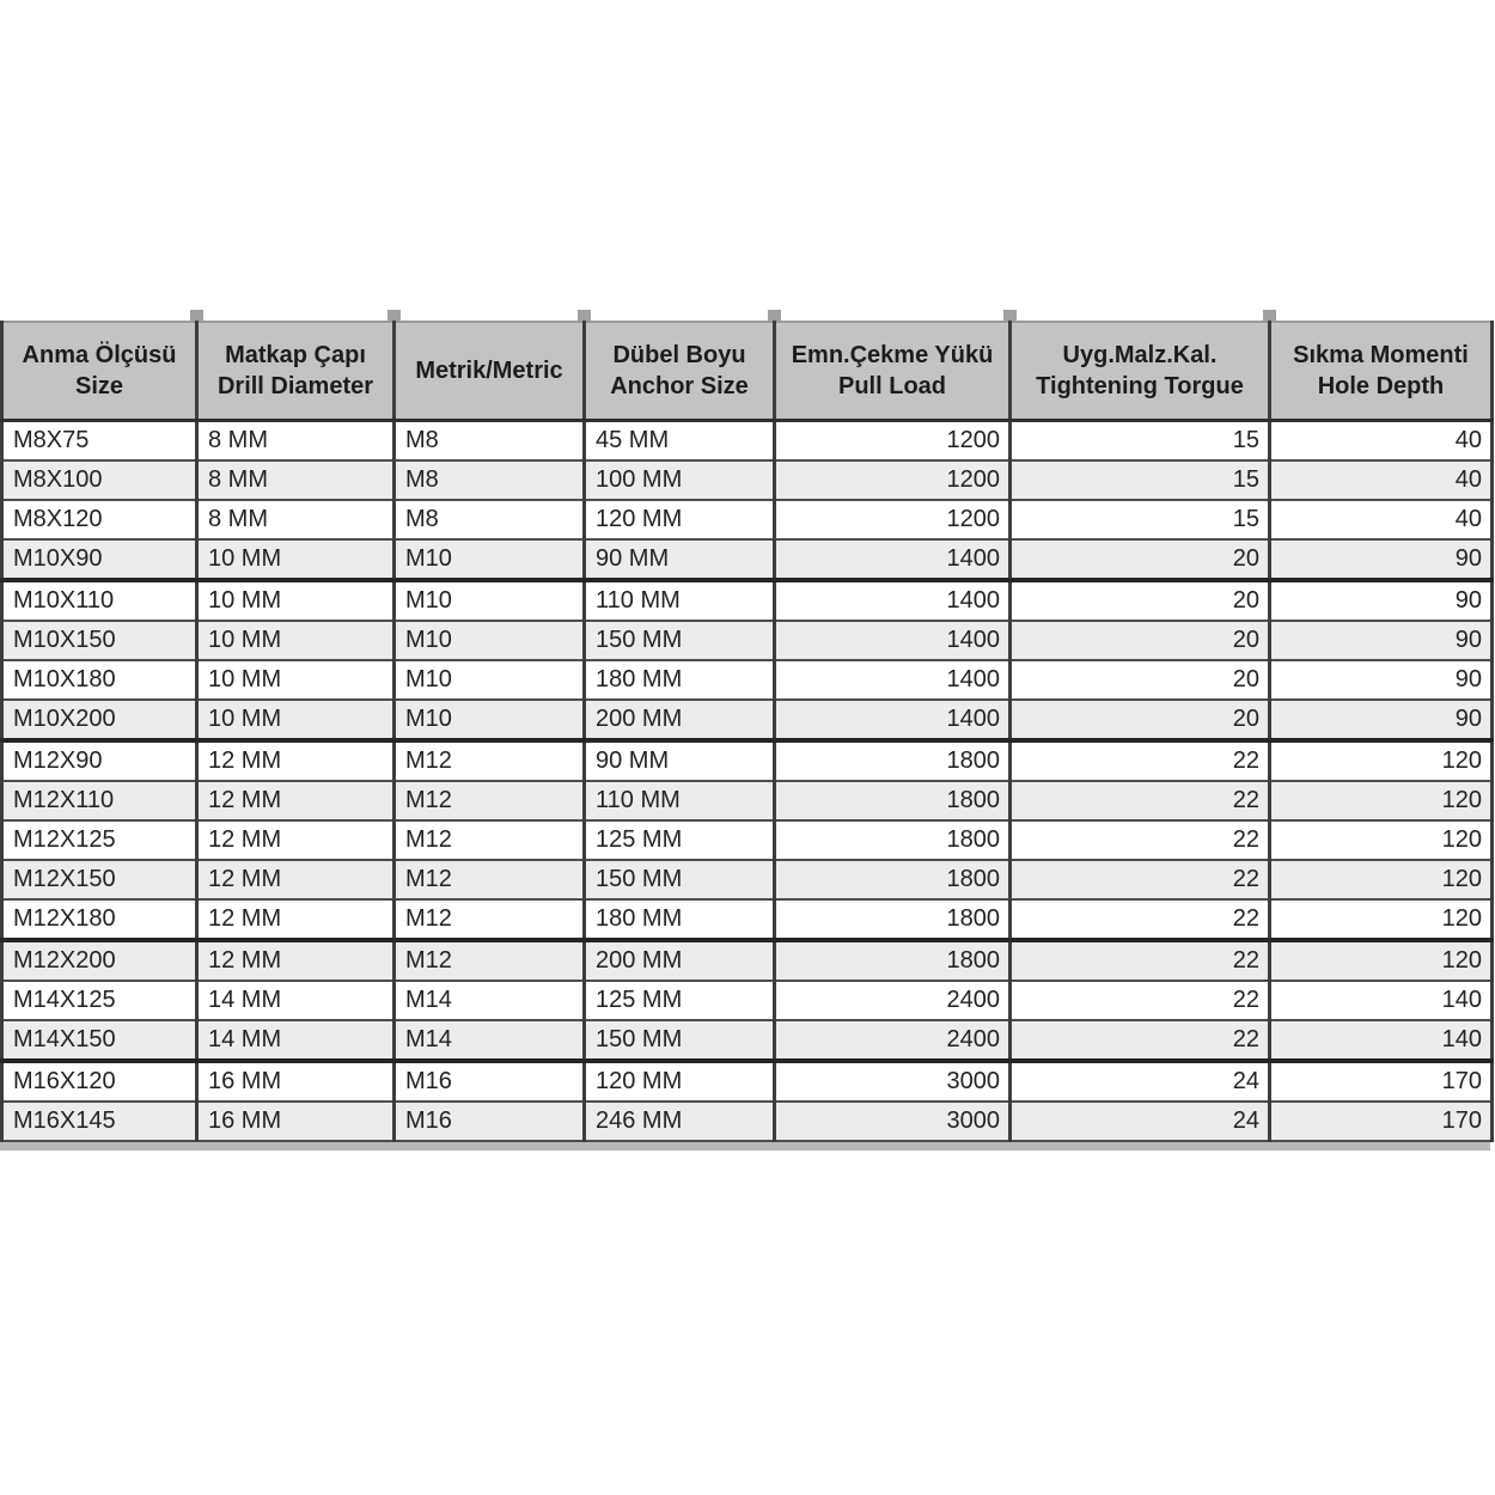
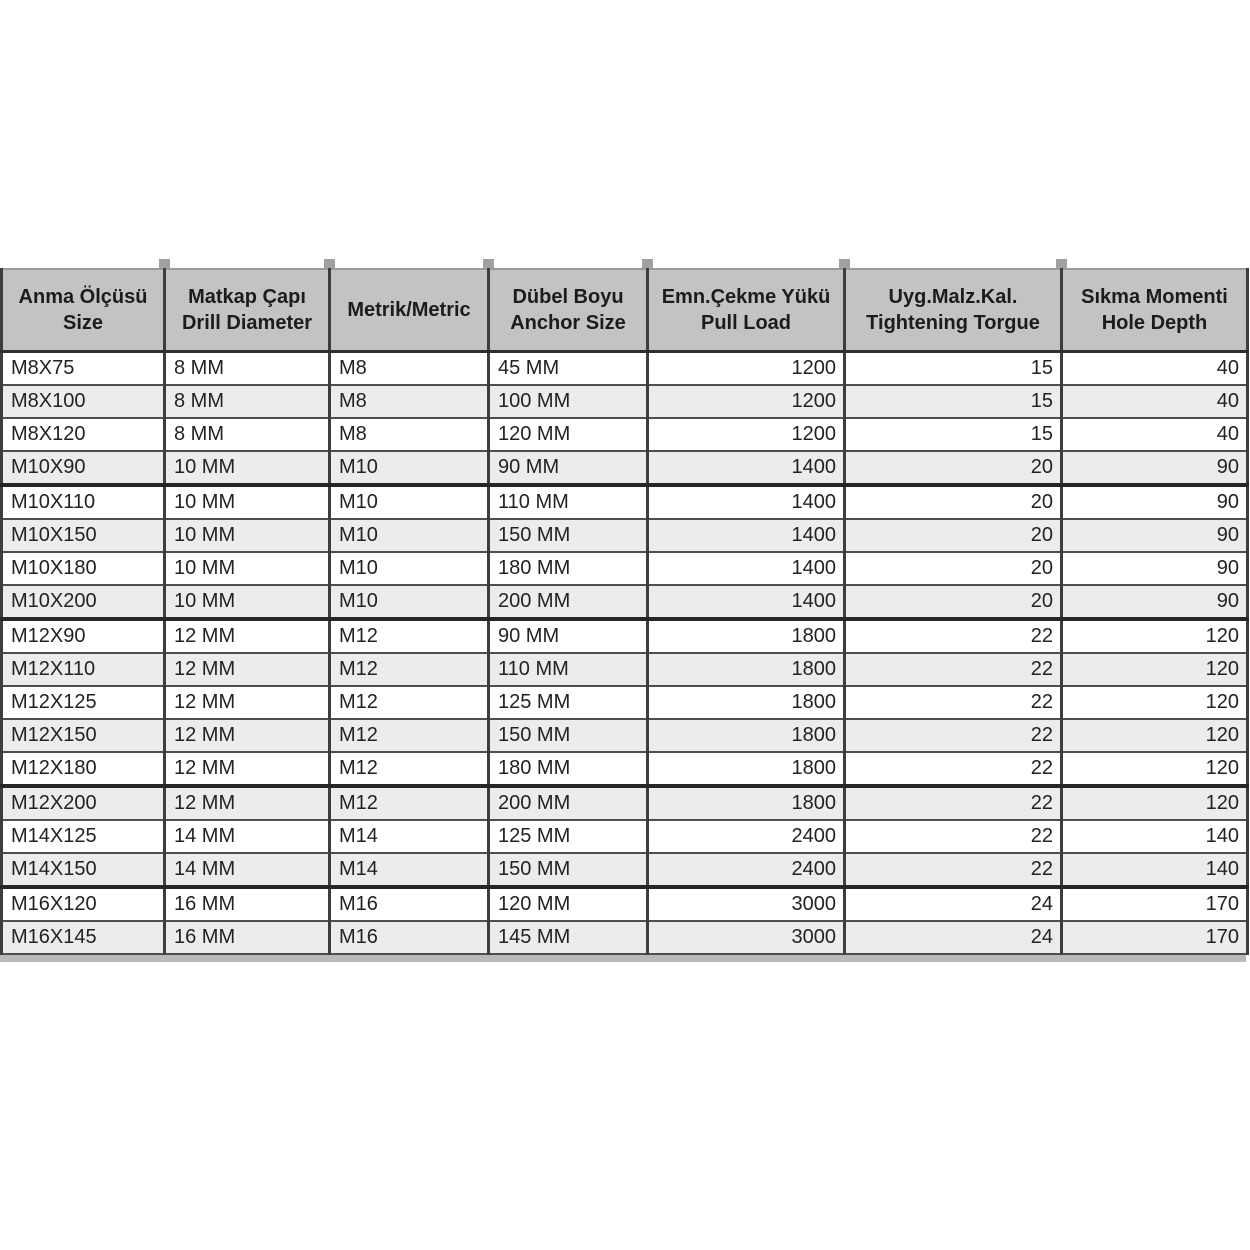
  Anma ÖlçüsüSize	Matkap ÇapıDrill Diameter	Metrik/Metric	Dübel BoyuAnchor Size	Emn.Çekme YüküPull Load	Uyg.Malz.Kal.Tightening Torgue	Sıkma MomentiHole Depth
  M8X75	8 MM	M8	45 MM	1200	15	40
  M8X100	8 MM	M8	100 MM	1200	15	40
  M8X120	8 MM	M8	120 MM	1200	15	40
  M10X90	10 MM	M10	90 MM	1400	20	90
  M10X110	10 MM	M10	110 MM	1400	20	90
  M10X150	10 MM	M10	150 MM	1400	20	90
  M10X180	10 MM	M10	180 MM	1400	20	90
  M10X200	10 MM	M10	200 MM	1400	20	90
  M12X90	12 MM	M12	90 MM	1800	22	120
  M12X110	12 MM	M12	110 MM	1800	22	120
  M12X125	12 MM	M12	125 MM	1800	22	120
  M12X150	12 MM	M12	150 MM	1800	22	120
  M12X180	12 MM	M12	180 MM	1800	22	120
  M12X200	12 MM	M12	200 MM	1800	22	120
  M14X125	14 MM	M14	125 MM	2400	22	140
  M14X150	14 MM	M14	150 MM	2400	22	140
  M16X120	16 MM	M16	120 MM	3000	24	170
- M16X145	16 MM	M16	246 MM	3000	24	170
+ M16X145	16 MM	M16	145 MM	3000	24	170
